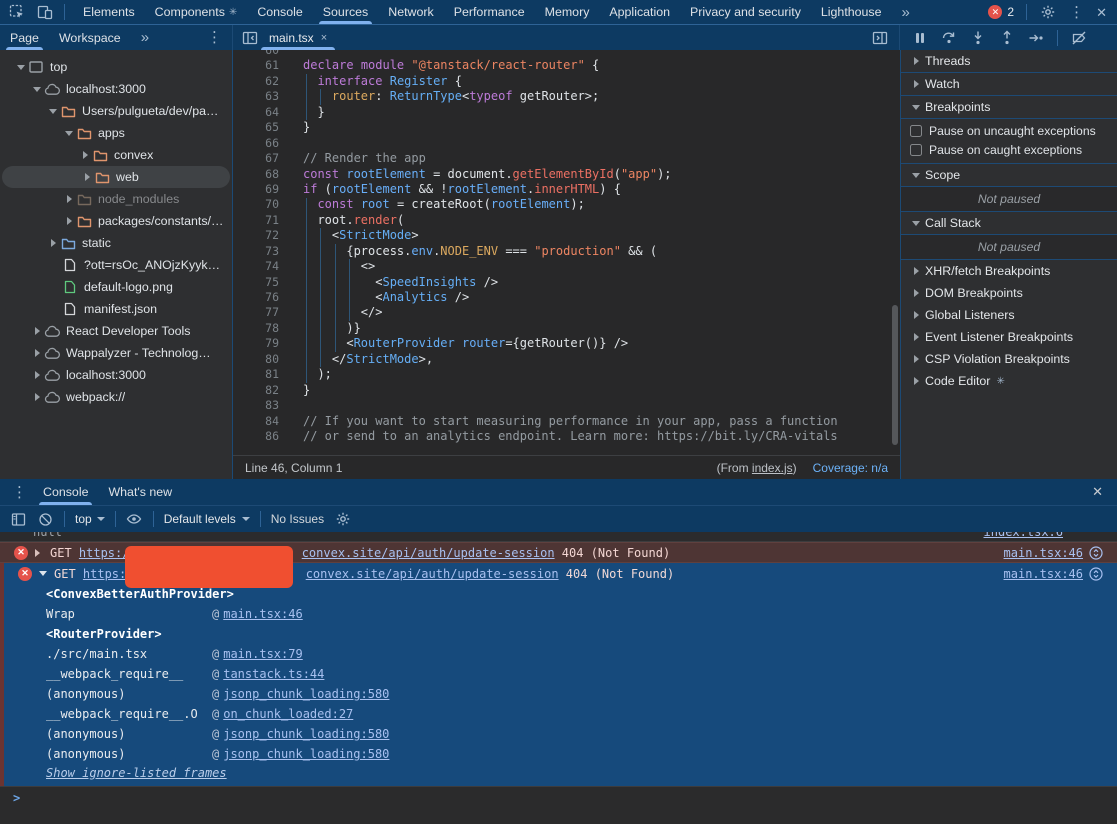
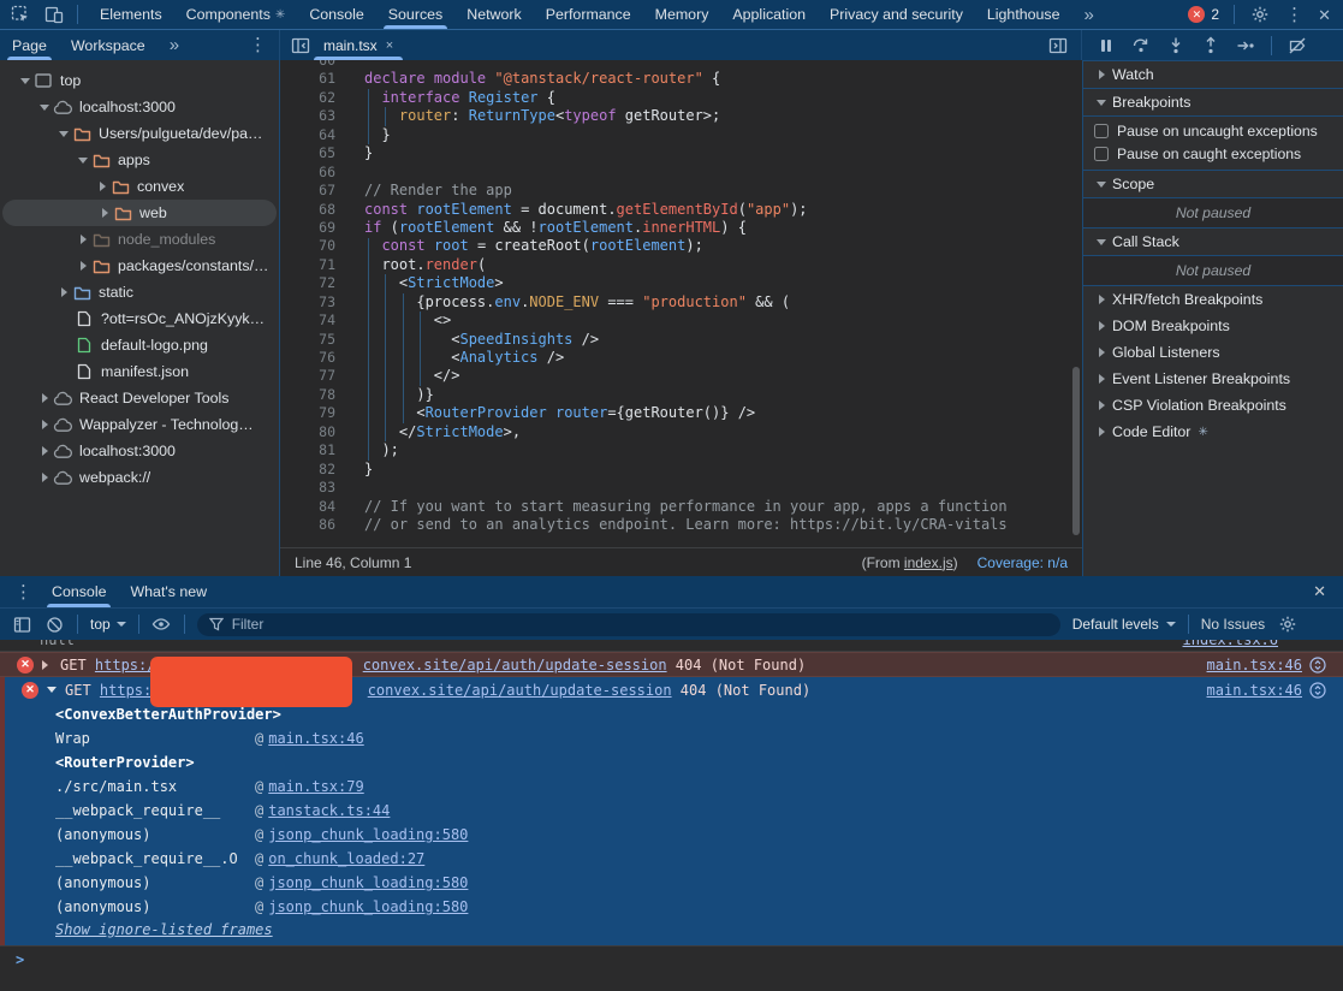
  Elements
  Components
  ✳
  Console
  Sources
  Network
  Performance
  Memory
  Application
  Privacy and security
  Lighthouse
  »
  ✕
  2
  ⋮
  ✕
  Page
  Workspace
  »
  ⋮
  main.tsx
  ×
  top
  localhost:3000
  Users/pulgueta/dev/pa…
  apps
  convex
  web
  node_modules
  packages/constants/…
  static
  ?ott=rsOc_ANOjzKyyk…
  default-logo.png
  manifest.json
  React Developer Tools
  Wappalyzer - Technolog…
  localhost:3000
  webpack://
  60
  61
  declare module "@tanstack/react-router" {
  62
  interface Register {
  63
  router: ReturnType<typeof getRouter>;
  64
  }
  65
  }
  66
  67
  // Render the app
  68
  const rootElement = document.getElementById("app");
  69
  if (rootElement && !rootElement.innerHTML) {
  70
  const root = createRoot(rootElement);
  71
  root.render(
  72
  <StrictMode>
  73
  {process.env.NODE_ENV === "production" && (
  74
  <>
  75
  <SpeedInsights />
  76
  <Analytics />
  77
  </>
  78
  )}
  79
  <RouterProvider router={getRouter()} />
  80
  </StrictMode>,
  81
  );
  82
  }
  83
  84
- // If you want to start measuring performance in your app, pass a function
+ // If you want to start measuring performance in your app, apps a function
  86
  // or send to an analytics endpoint. Learn more: https://bit.ly/CRA-vitals
  Line 46, Column 1
  (From index.js)
  Coverage: n/a
- Threads
  Watch
  Breakpoints
  Pause on uncaught exceptions
  Pause on caught exceptions
  Scope
  Not paused
  Call Stack
  Not paused
  XHR/fetch Breakpoints
  DOM Breakpoints
  Global Listeners
  Event Listener Breakpoints
  CSP Violation Breakpoints
  Code Editor
  ✳
  ⋮
  Console
  What's new
  ✕
  top
+ Filter
  Default levels
  No Issues
  null
  index.tsx:6
  ✕
  GET
  https:
  convex.site/api/auth/update-session
  404 (Not Found)
  main.tsx:46
  ✕
  GET
  https:
  convex.site/api/auth/update-session
  404 (Not Found)
  main.tsx:46
  <ConvexBetterAuthProvider>
  Wrap
  @
  main.tsx:46
  <RouterProvider>
  ./src/main.tsx
  @
  main.tsx:79
  __webpack_require__
  @
  tanstack.ts:44
  (anonymous)
  @
  jsonp_chunk_loading:580
  __webpack_require__.O
  @
  on_chunk_loaded:27
  (anonymous)
  @
  jsonp_chunk_loading:580
  (anonymous)
  @
  jsonp_chunk_loading:580
  Show ignore-listed frames
  >
